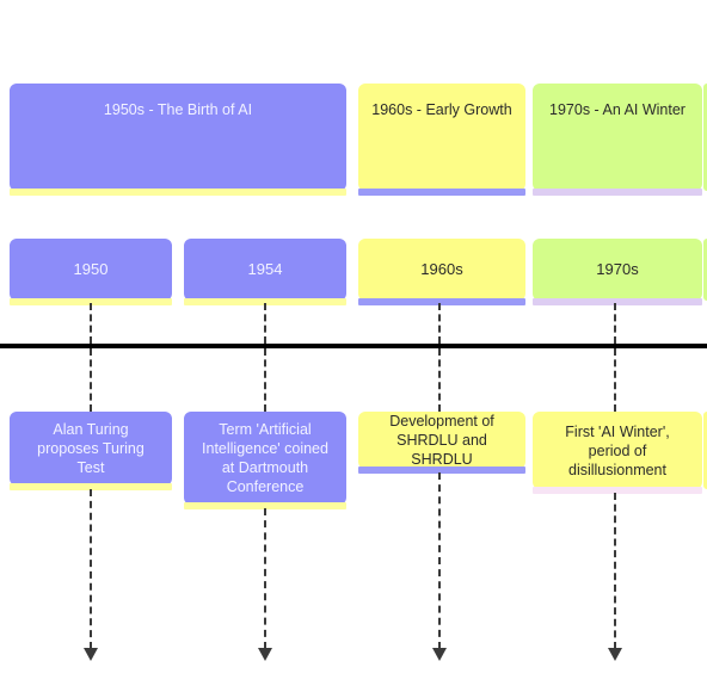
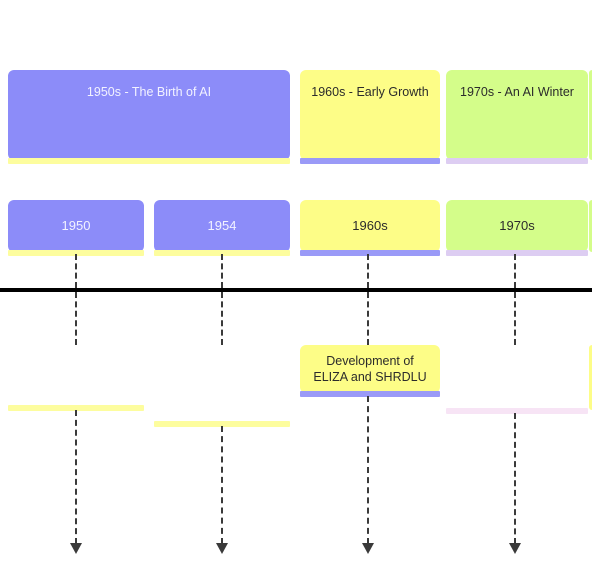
  1950s - The Birth of AI
  1960s - Early Growth
  1970s - An AI Winter
  1950
  1954
  1960s
  1970s
- Alan Turing proposes Turing Test
- Term 'Artificial Intelligence' coined at Dartmouth Conference
- Development of SHRDLU and SHRDLU
+ Development of ELIZA and SHRDLU
- First 'AI Winter', period of disillusionment
